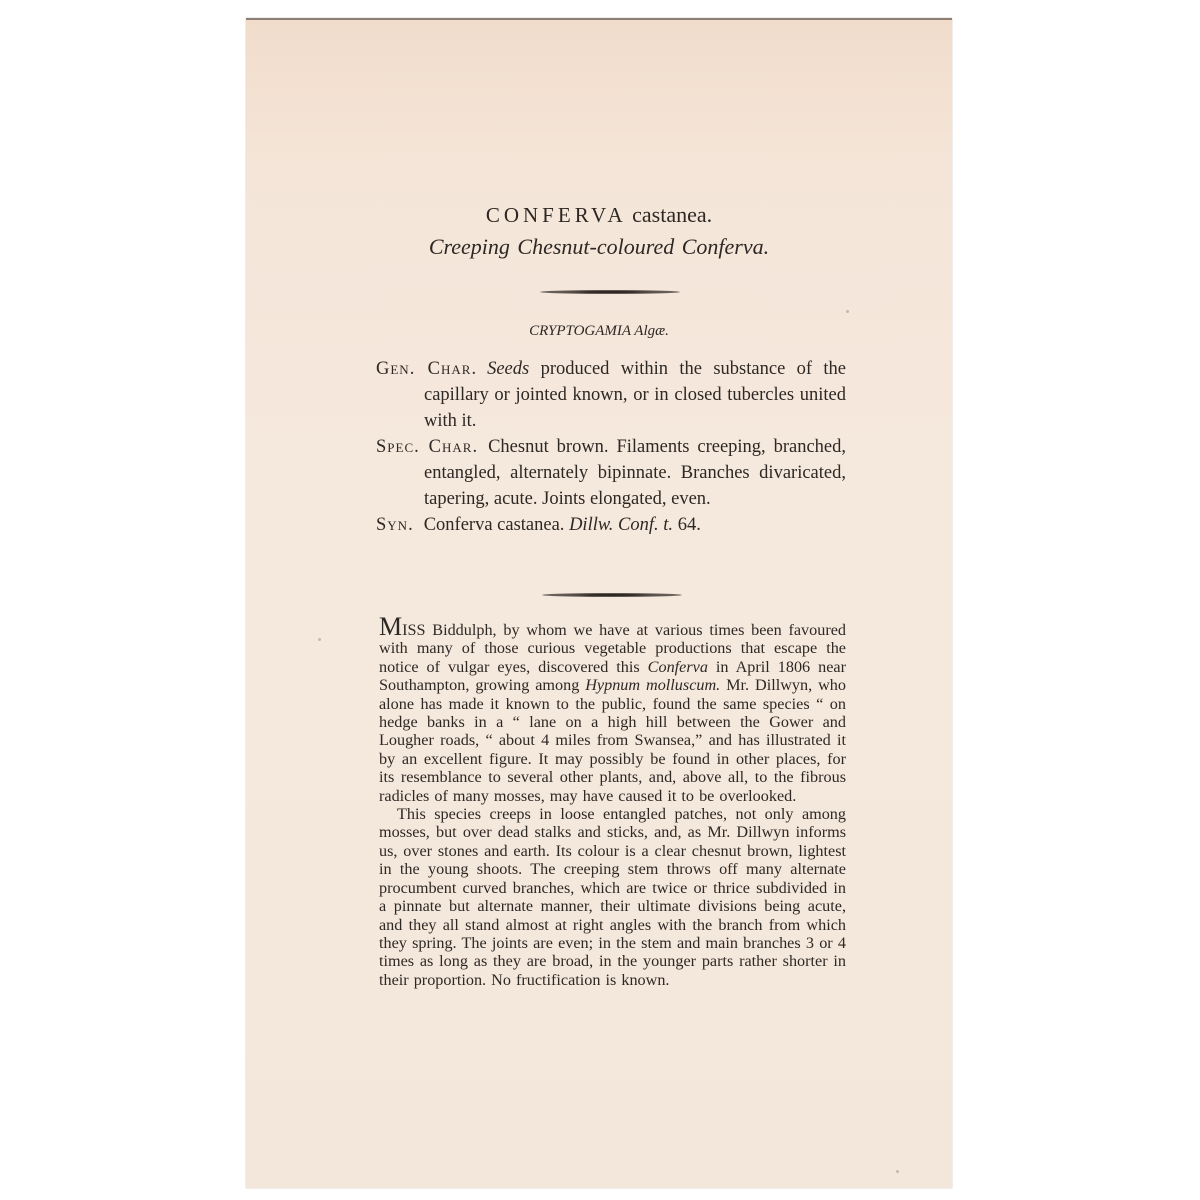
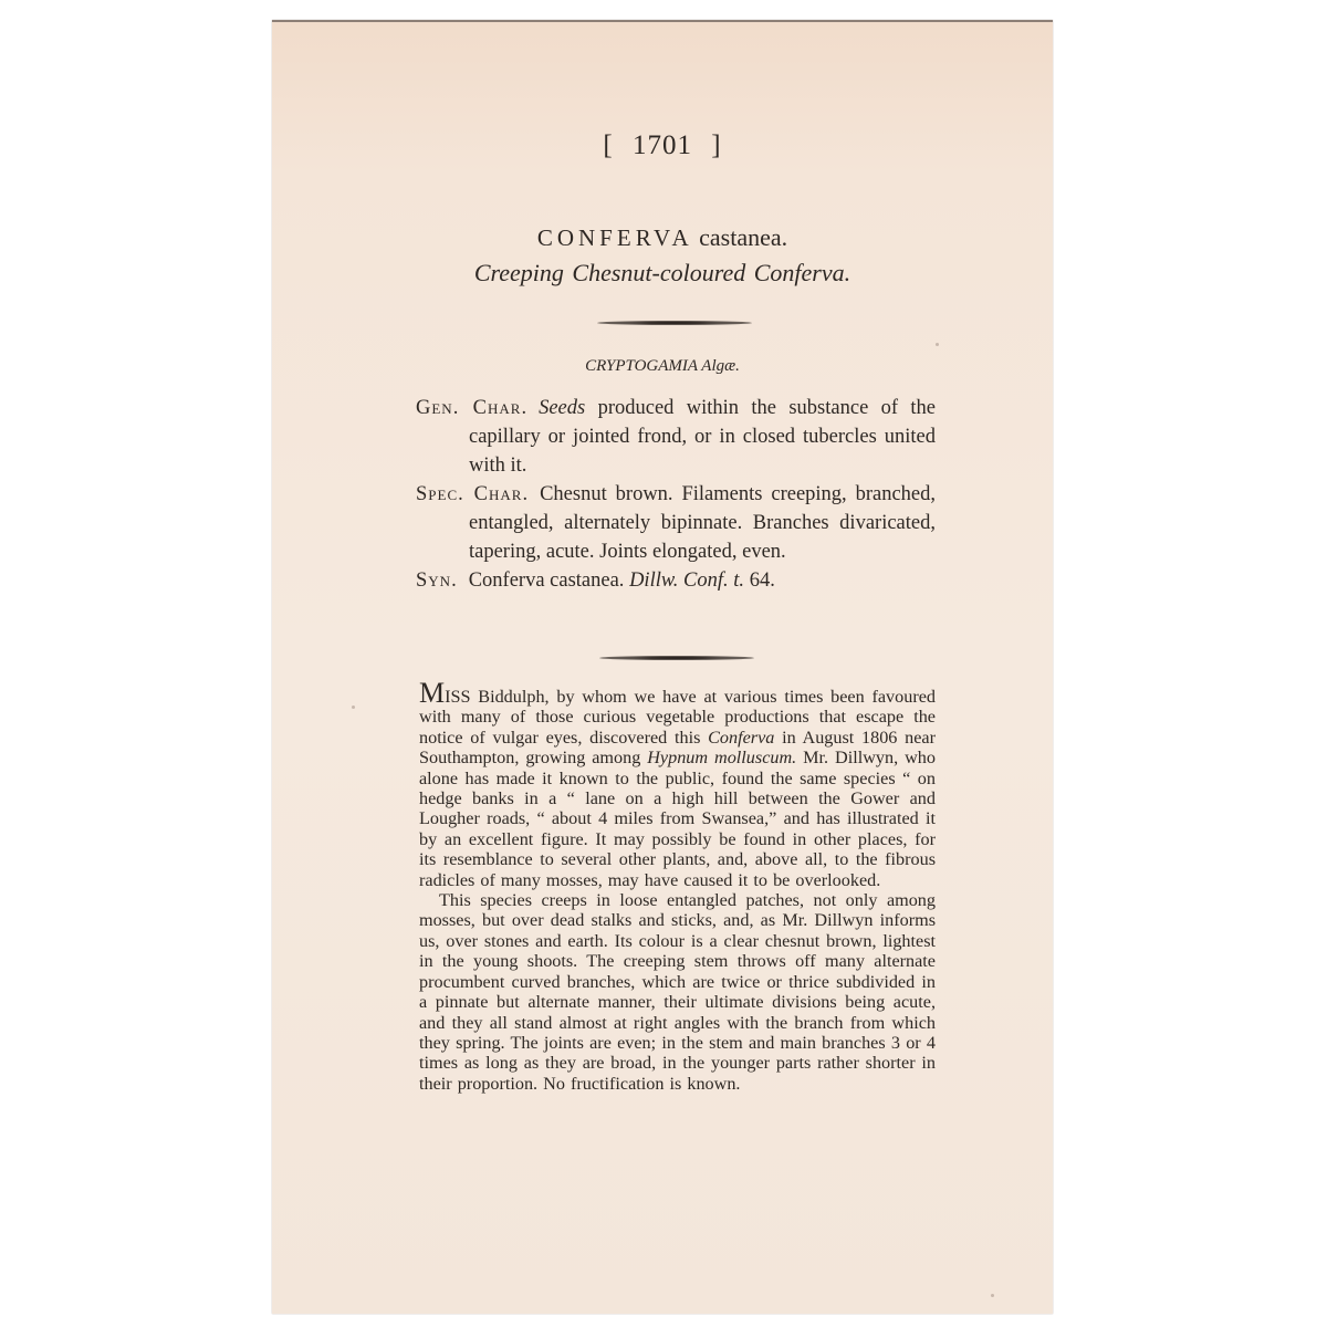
+ [ 1701 ]
  CONFERVA castanea.
  Creeping Chesnut-coloured Conferva.
  CRYPTOGAMIA Algæ.
- Gen. Char. Seeds produced within the substance of the capillary or jointed known, or in closed tubercles united with it.
+ Gen. Char. Seeds produced within the substance of the capillary or jointed frond, or in closed tubercles united with it.
  Spec. Char. Chesnut brown. Filaments creeping, branched, entangled, alternately bipinnate. Branches divaricated, tapering, acute. Joints elongated, even.
  Syn. Conferva castanea. Dillw. Conf. t. 64.
- MISS Biddulph, by whom we have at various times been favoured with many of those curious vegetable productions that escape the notice of vulgar eyes, discovered this Conferva in April 1806 near Southampton, growing among Hypnum molluscum. Mr. Dillwyn, who alone has made it known to the public, found the same species “ on hedge banks in a “ lane on a high hill between the Gower and Lougher roads, “ about 4 miles from Swansea,” and has illustrated it by an excellent figure. It may possibly be found in other places, for its resemblance to several other plants, and, above all, to the fibrous radicles of many mosses, may have caused it to be overlooked.
+ MISS Biddulph, by whom we have at various times been favoured with many of those curious vegetable productions that escape the notice of vulgar eyes, discovered this Conferva in August 1806 near Southampton, growing among Hypnum molluscum. Mr. Dillwyn, who alone has made it known to the public, found the same species “ on hedge banks in a “ lane on a high hill between the Gower and Lougher roads, “ about 4 miles from Swansea,” and has illustrated it by an excellent figure. It may possibly be found in other places, for its resemblance to several other plants, and, above all, to the fibrous radicles of many mosses, may have caused it to be overlooked.
  This species creeps in loose entangled patches, not only among mosses, but over dead stalks and sticks, and, as Mr. Dillwyn informs us, over stones and earth. Its colour is a clear chesnut brown, lightest in the young shoots. The creeping stem throws off many alternate procumbent curved branches, which are twice or thrice subdivided in a pinnate but alternate manner, their ultimate divisions being acute, and they all stand almost at right angles with the branch from which they spring. The joints are even; in the stem and main branches 3 or 4 times as long as they are broad, in the younger parts rather shorter in their proportion. No fructification is known.
